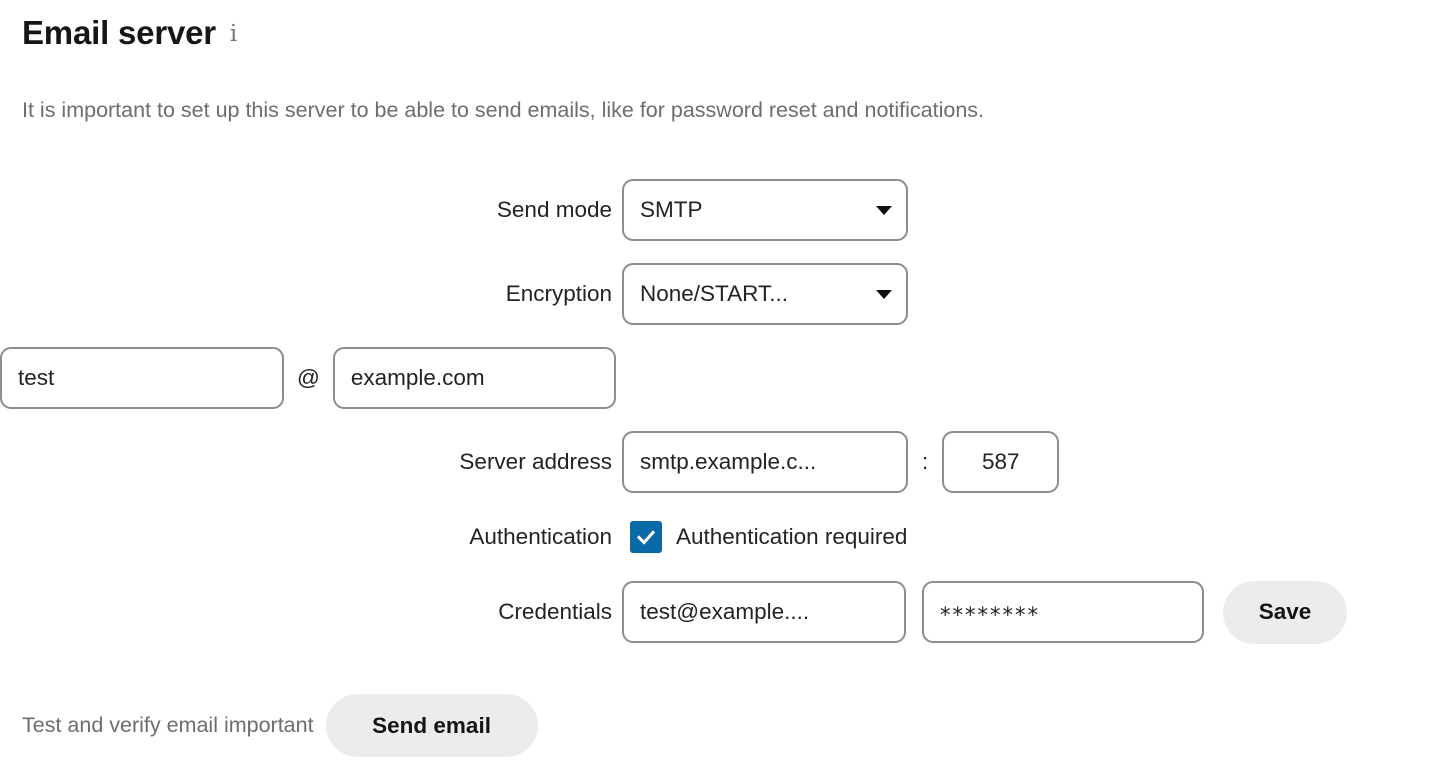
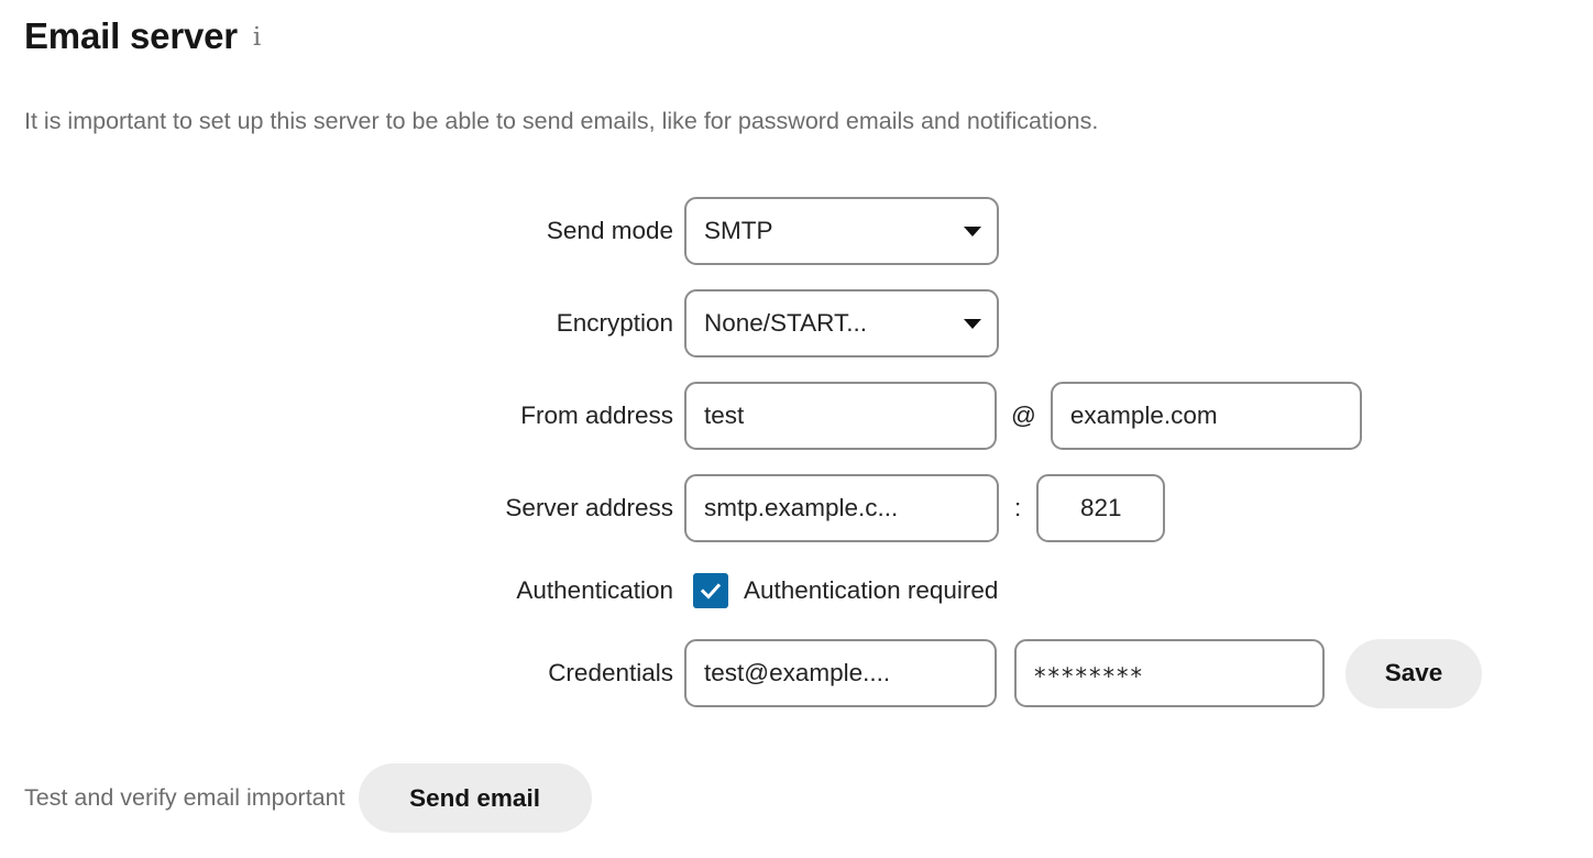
  Email server
  i
- It is important to set up this server to be able to send emails, like for password reset and notifications.
+ It is important to set up this server to be able to send emails, like for password emails and notifications.
  Send mode
  SMTP
  Encryption
  None/START...
+ From address
  test
  @
  example.com
  Server address
  smtp.example.c...
  :
- 587
+ 821
  Authentication
  Authentication required
  Credentials
  test@example....
  ********
  Save
  Test and verify email important
  Send email
